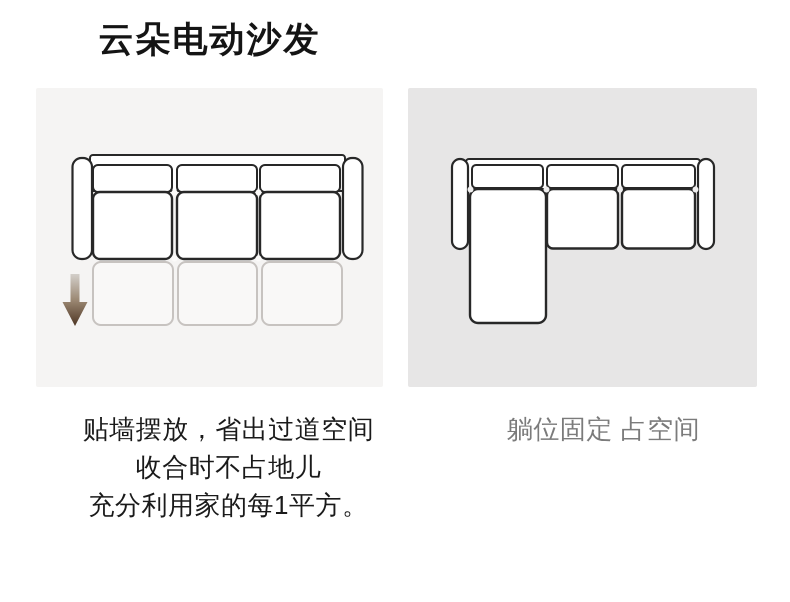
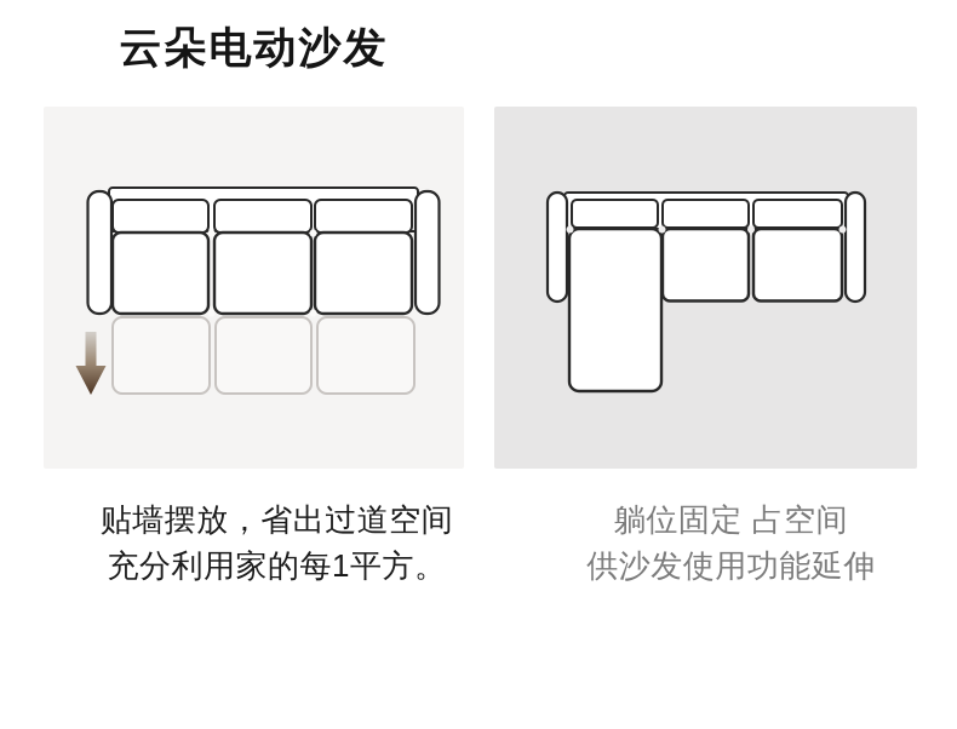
  云朵电动沙发
  贴墙摆放，省出过道空间
- 收合时不占地儿
  充分利用家的每1平方。
  躺位固定 占空间
+ 供沙发使用功能延伸
